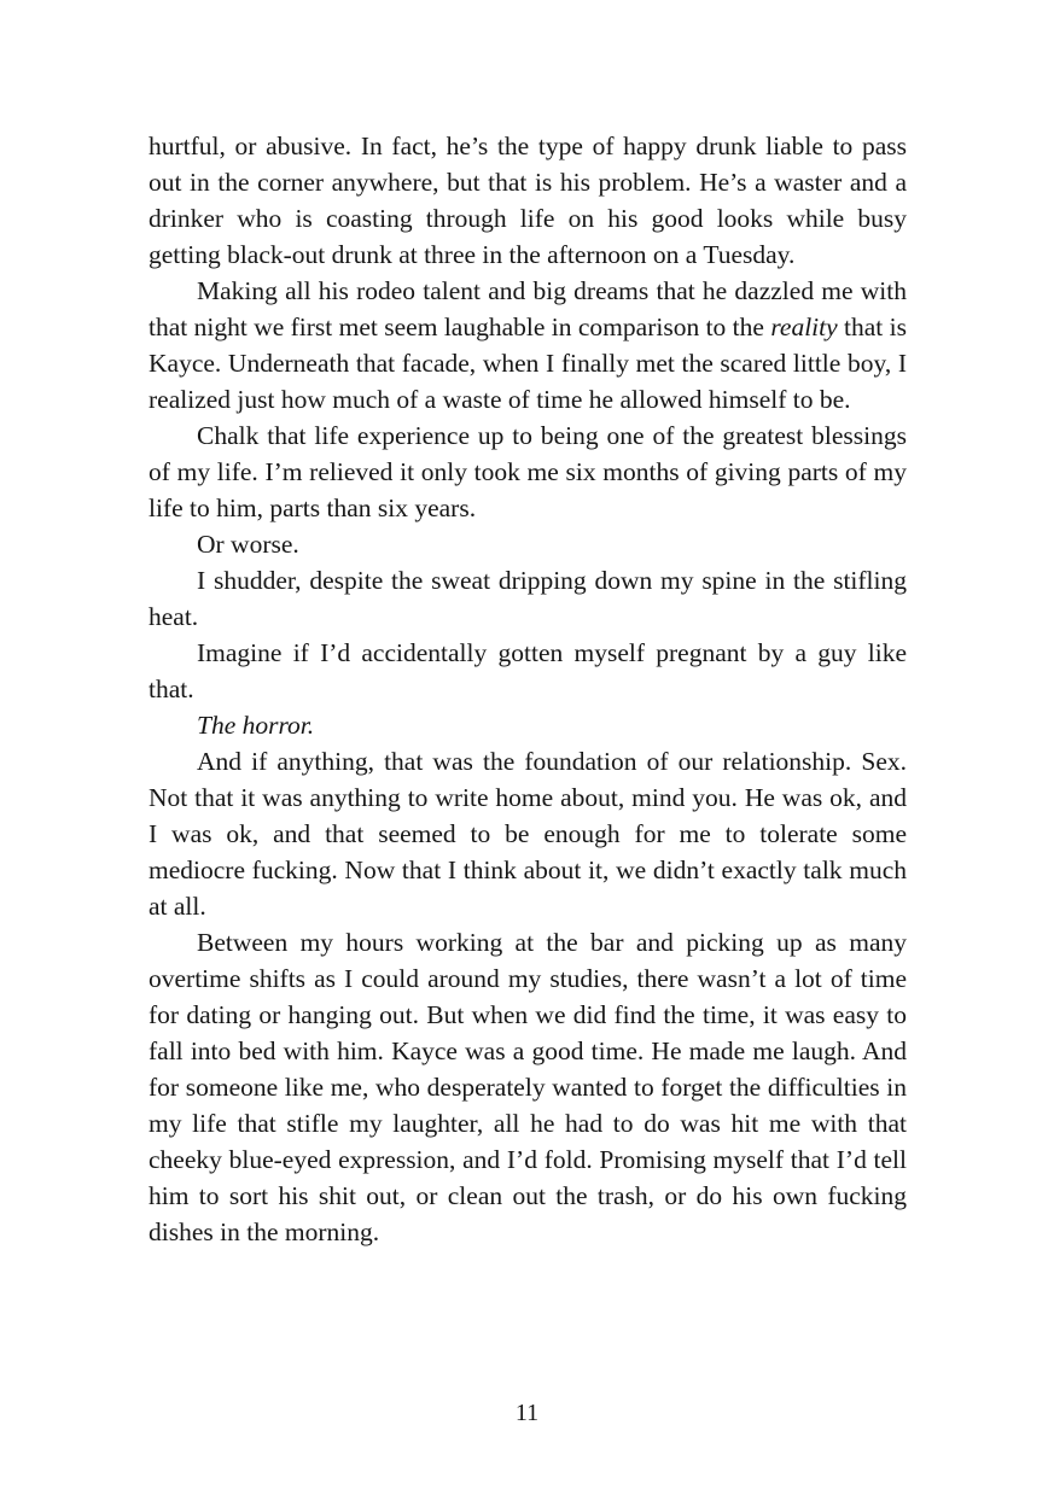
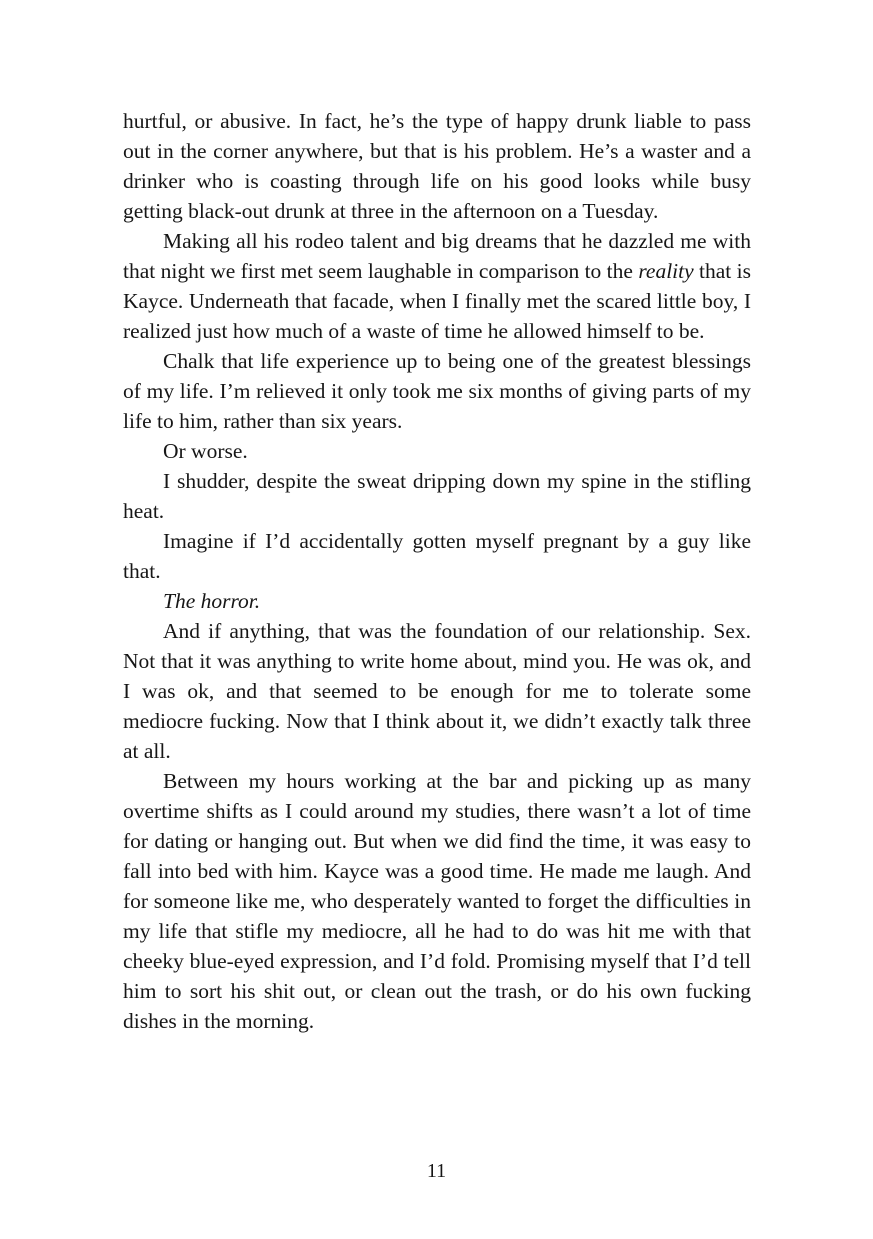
  hurtful, or abusive. In fact, he’s the type of happy drunk liable to pass out in the corner anywhere, but that is his problem. He’s a waster and a drinker who is coasting through life on his good looks while busy getting black-out drunk at three in the afternoon on a Tuesday.
  Making all his rodeo talent and big dreams that he dazzled me with that night we first met seem laughable in comparison to the reality that is Kayce. Underneath that facade, when I finally met the scared little boy, I realized just how much of a waste of time he allowed himself to be.
- Chalk that life experience up to being one of the greatest blessings of my life. I’m relieved it only took me six months of giving parts of my life to him, parts than six years.
+ Chalk that life experience up to being one of the greatest blessings of my life. I’m relieved it only took me six months of giving parts of my life to him, rather than six years.
  Or worse.
  I shudder, despite the sweat dripping down my spine in the stifling heat.
  Imagine if I’d accidentally gotten myself pregnant by a guy like that.
  The horror.
- And if anything, that was the foundation of our relationship. Sex. Not that it was anything to write home about, mind you. He was ok, and I was ok, and that seemed to be enough for me to tolerate some mediocre fucking. Now that I think about it, we didn’t exactly talk much at all.
+ And if anything, that was the foundation of our relationship. Sex. Not that it was anything to write home about, mind you. He was ok, and I was ok, and that seemed to be enough for me to tolerate some mediocre fucking. Now that I think about it, we didn’t exactly talk three at all.
- Between my hours working at the bar and picking up as many overtime shifts as I could around my studies, there wasn’t a lot of time for dating or hanging out. But when we did find the time, it was easy to fall into bed with him. Kayce was a good time. He made me laugh. And for someone like me, who desperately wanted to forget the difficulties in my life that stifle my laughter, all he had to do was hit me with that cheeky blue-eyed expression, and I’d fold. Promising myself that I’d tell him to sort his shit out, or clean out the trash, or do his own fucking dishes in the morning.
+ Between my hours working at the bar and picking up as many overtime shifts as I could around my studies, there wasn’t a lot of time for dating or hanging out. But when we did find the time, it was easy to fall into bed with him. Kayce was a good time. He made me laugh. And for someone like me, who desperately wanted to forget the difficulties in my life that stifle my mediocre, all he had to do was hit me with that cheeky blue-eyed expression, and I’d fold. Promising myself that I’d tell him to sort his shit out, or clean out the trash, or do his own fucking dishes in the morning.
  11
